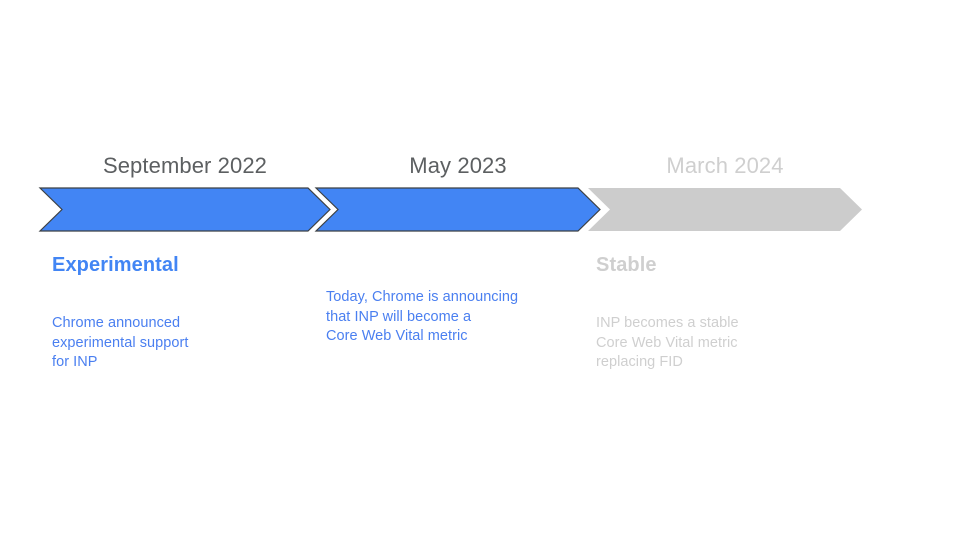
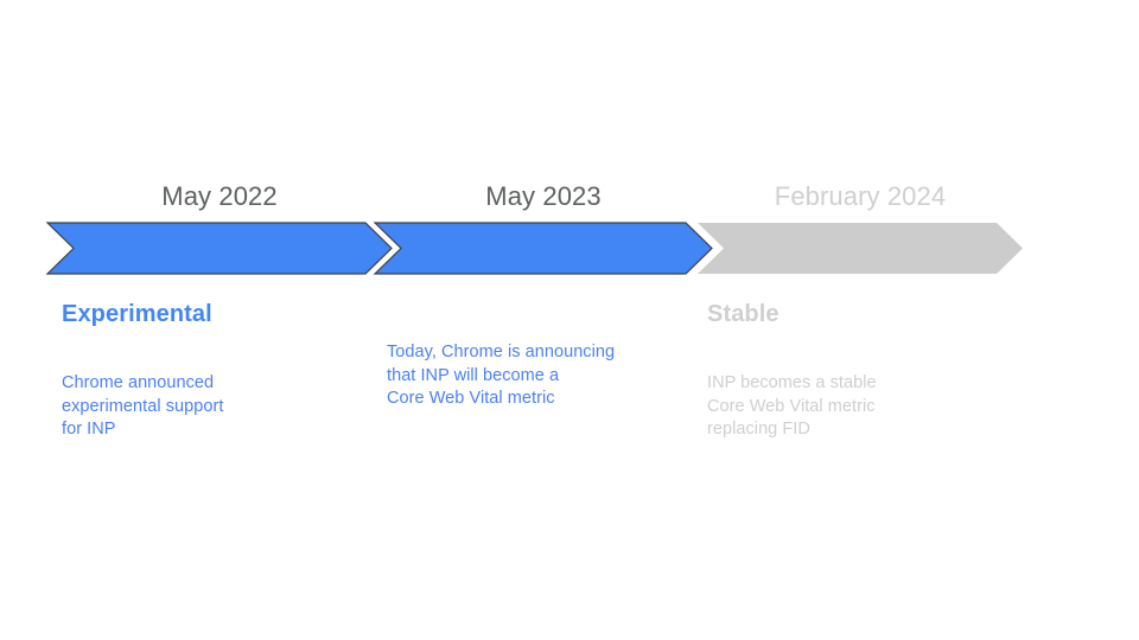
- September 2022
+ May 2022
  May 2023
- March 2024
+ February 2024
  Experimental
  Chrome announced
  experimental support
  for INP
  Today, Chrome is announcing
  that INP will become a
  Core Web Vital metric
  Stable
  INP becomes a stable
  Core Web Vital metric
  replacing FID
